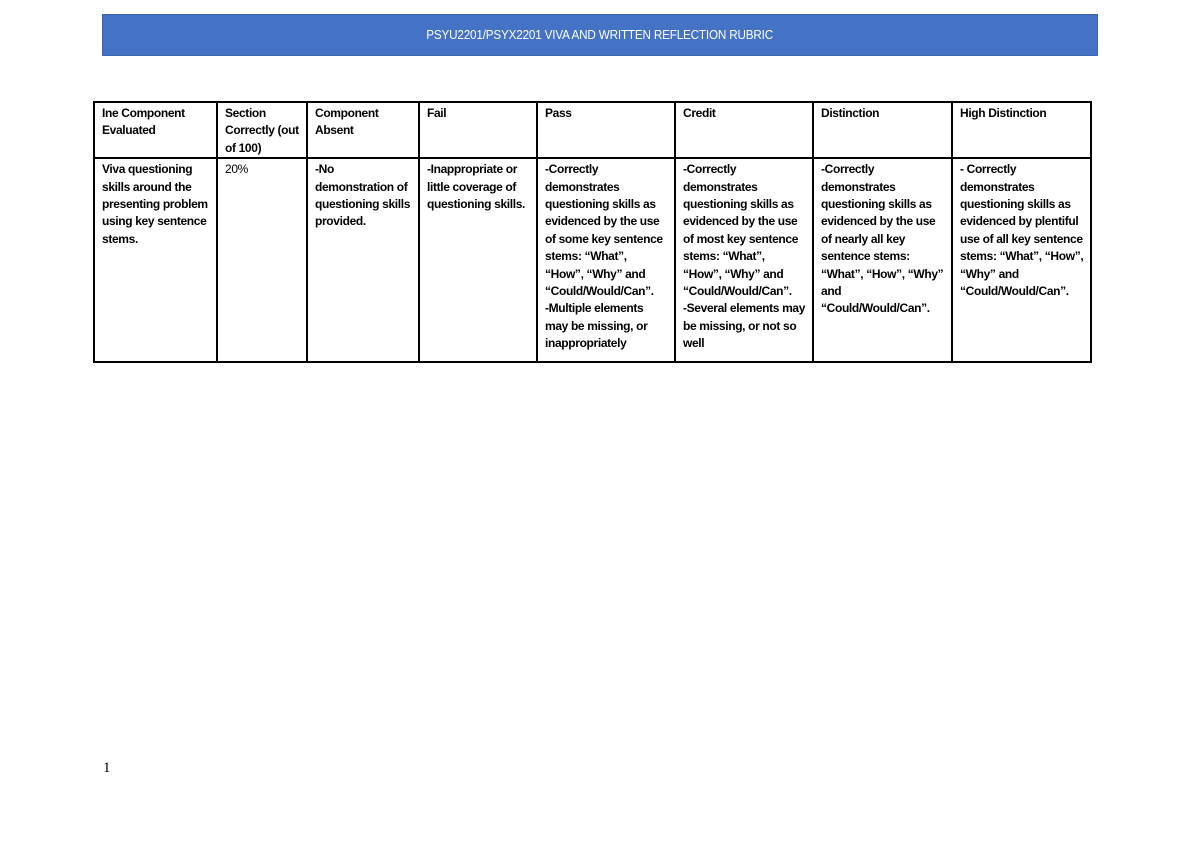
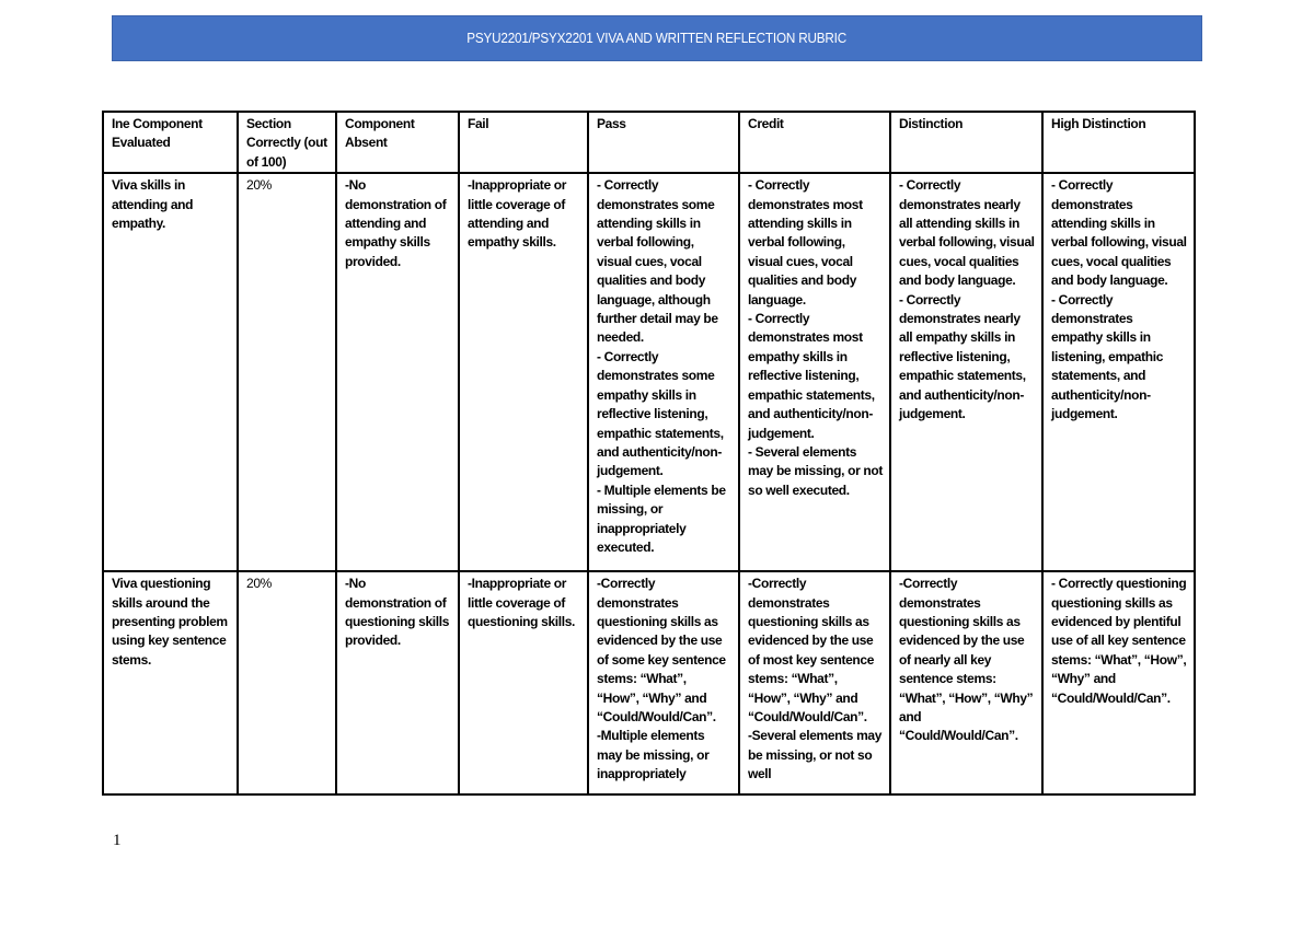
  PSYU2201/PSYX2201 VIVA AND WRITTEN REFLECTION RUBRIC
  Ine Component Evaluated	Section Correctly (out of 100)	Component Absent	Fail	Pass	Credit	Distinction	High Distinction
+ Viva skills in attending and empathy.	20%	-No demonstration of attending and empathy skills provided.	-Inappropriate or little coverage of attending and empathy skills.	- Correctly demonstrates some attending skills in verbal following, visual cues, vocal qualities and body language, although further detail may be needed. - Correctly demonstrates some empathy skills in reflective listening, empathic statements, and authenticity/non-judgement. - Multiple elements be missing, or inappropriately executed.	- Correctly demonstrates most attending skills in verbal following, visual cues, vocal qualities and body language. - Correctly demonstrates most empathy skills in reflective listening, empathic statements, and authenticity/non-judgement. - Several elements may be missing, or not so well executed.	- Correctly demonstrates nearly all attending skills in verbal following, visual cues, vocal qualities and body language. - Correctly demonstrates nearly all empathy skills in reflective listening, empathic statements, and authenticity/non-judgement.	- Correctly demonstrates attending skills in verbal following, visual cues, vocal qualities and body language. - Correctly demonstrates empathy skills in listening, empathic statements, and authenticity/non-judgement.
- Viva questioning skills around the presenting problem using key sentence stems.	20%	-No demonstration of questioning skills provided.	-Inappropriate or little coverage of questioning skills.	-Correctly demonstrates questioning skills as evidenced by the use of some key sentence stems: “What”, “How”, “Why” and “Could/Would/Can”. -Multiple elements may be missing, or inappropriately	-Correctly demonstrates questioning skills as evidenced by the use of most key sentence stems: “What”, “How”, “Why” and “Could/Would/Can”. -Several elements may be missing, or not so well	-Correctly demonstrates questioning skills as evidenced by the use of nearly all key sentence stems: “What”, “How”, “Why” and “Could/Would/Can”.	- Correctly demonstrates questioning skills as evidenced by plentiful use of all key sentence stems: “What”, “How”, “Why” and “Could/Would/Can”.
+ Viva questioning skills around the presenting problem using key sentence stems.	20%	-No demonstration of questioning skills provided.	-Inappropriate or little coverage of questioning skills.	-Correctly demonstrates questioning skills as evidenced by the use of some key sentence stems: “What”, “How”, “Why” and “Could/Would/Can”. -Multiple elements may be missing, or inappropriately	-Correctly demonstrates questioning skills as evidenced by the use of most key sentence stems: “What”, “How”, “Why” and “Could/Would/Can”. -Several elements may be missing, or not so well	-Correctly demonstrates questioning skills as evidenced by the use of nearly all key sentence stems: “What”, “How”, “Why” and “Could/Would/Can”.	- Correctly questioning questioning skills as evidenced by plentiful use of all key sentence stems: “What”, “How”, “Why” and “Could/Would/Can”.
  1
